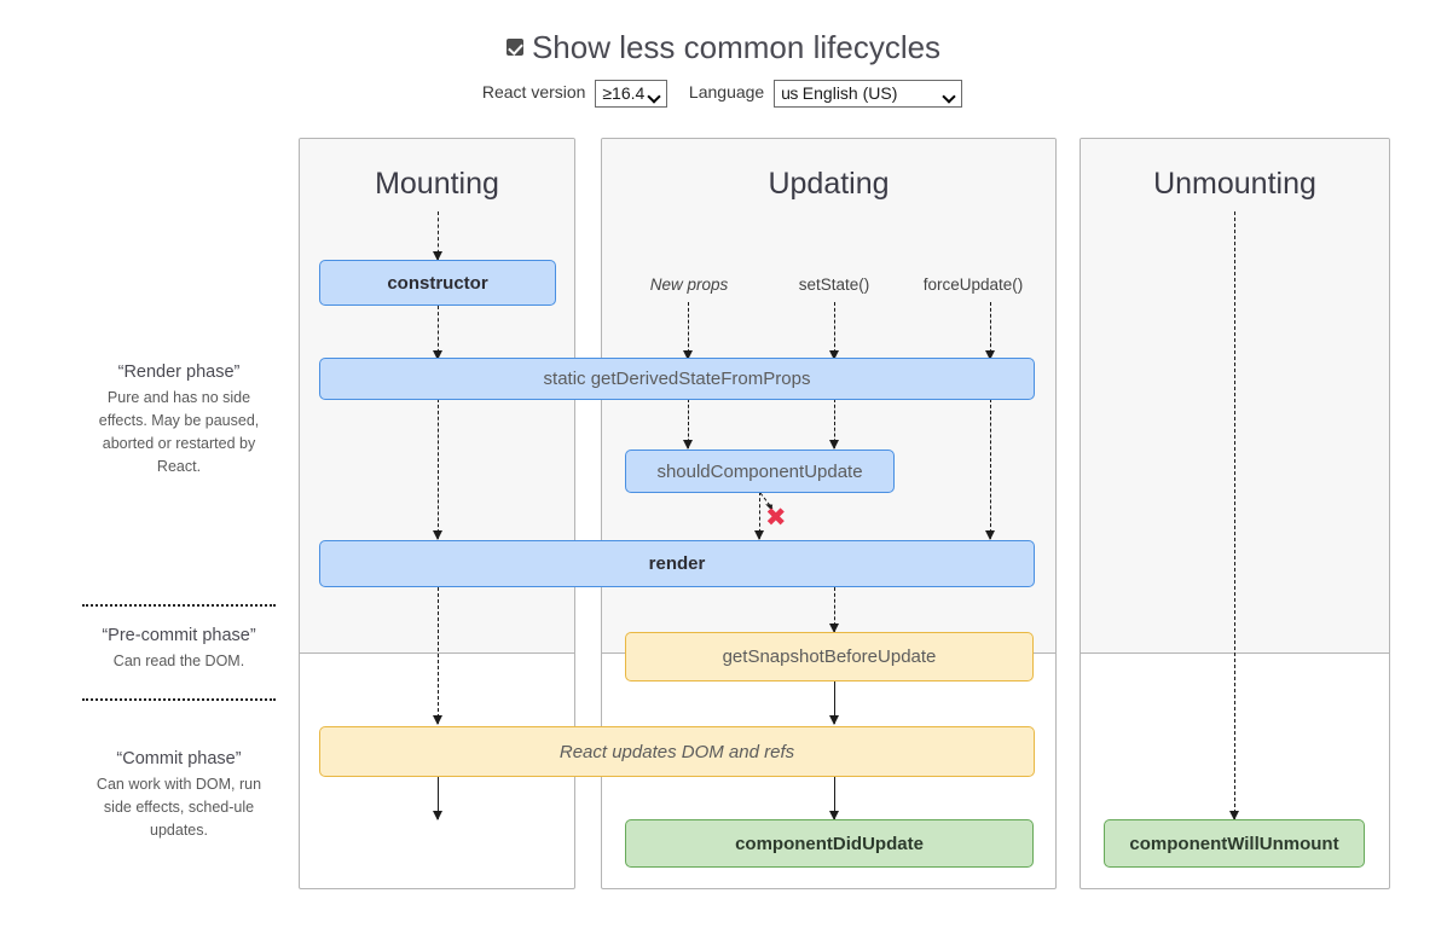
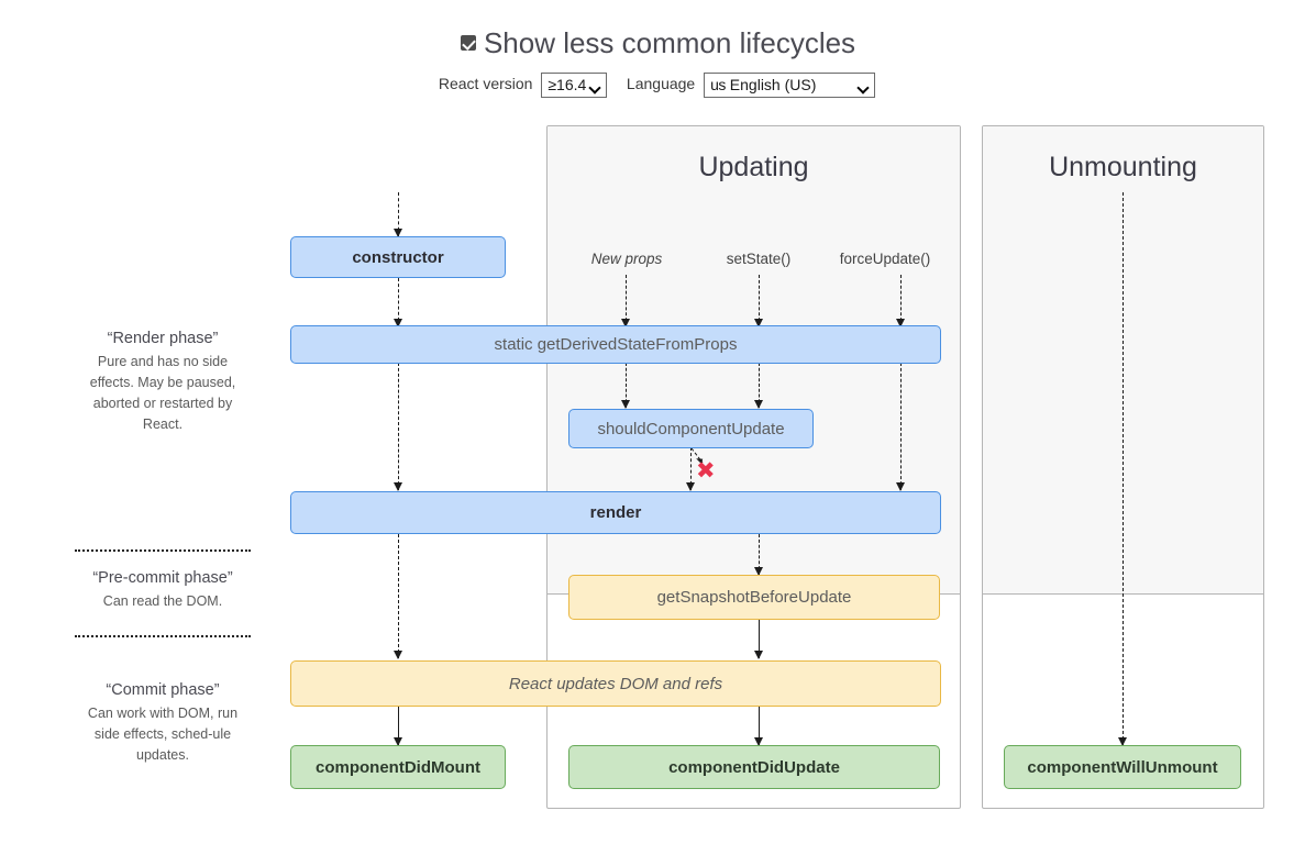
  Show less common lifecycles
  React version ≥16.4 Language us English (US)
  “Render phase”
  Pure and has no side effects. May be paused, aborted or restarted by React.
  “Pre-commit phase”
  Can read the DOM.
  “Commit phase”
  Can work with DOM, run side effects, sched-ule updates.
- Mounting
  Updating
  Unmounting
  New props
  setState()
  forceUpdate()
  ✖
  constructor
  static getDerivedStateFromProps
  shouldComponentUpdate
  render
  getSnapshotBeforeUpdate
  React updates DOM and refs
+ componentDidMount
  componentDidUpdate
  componentWillUnmount
